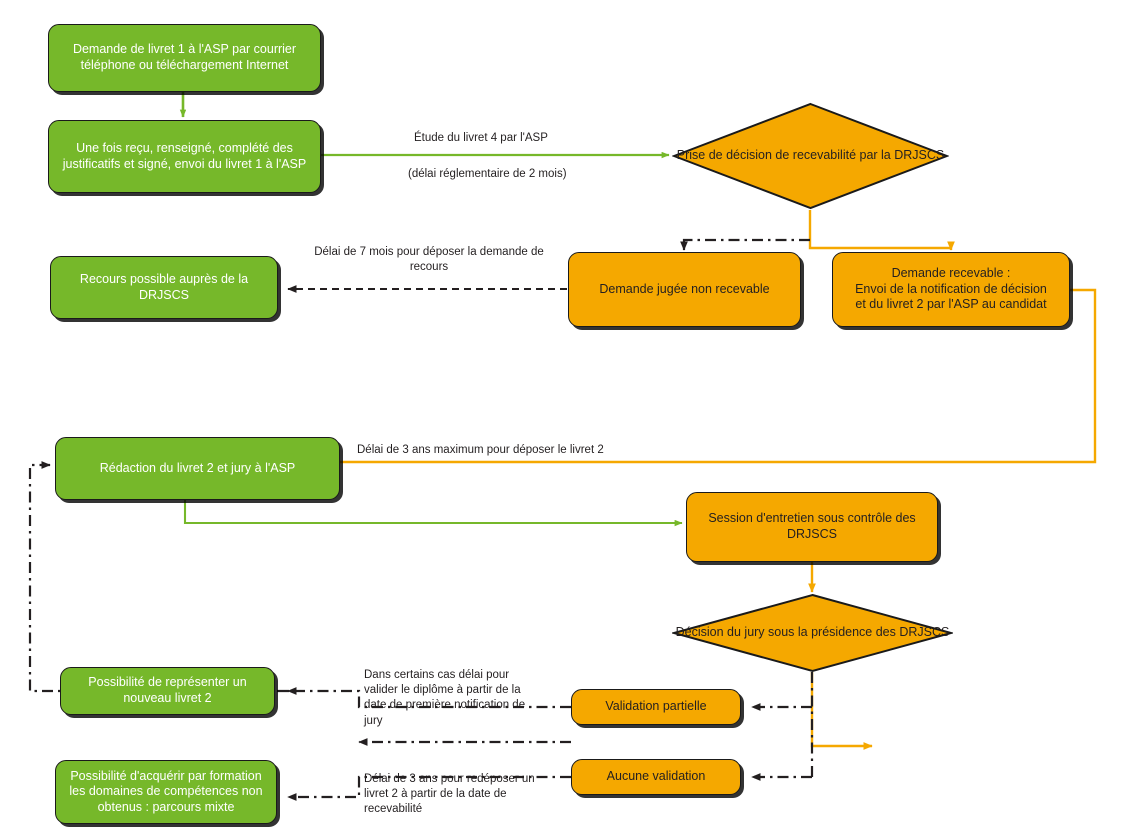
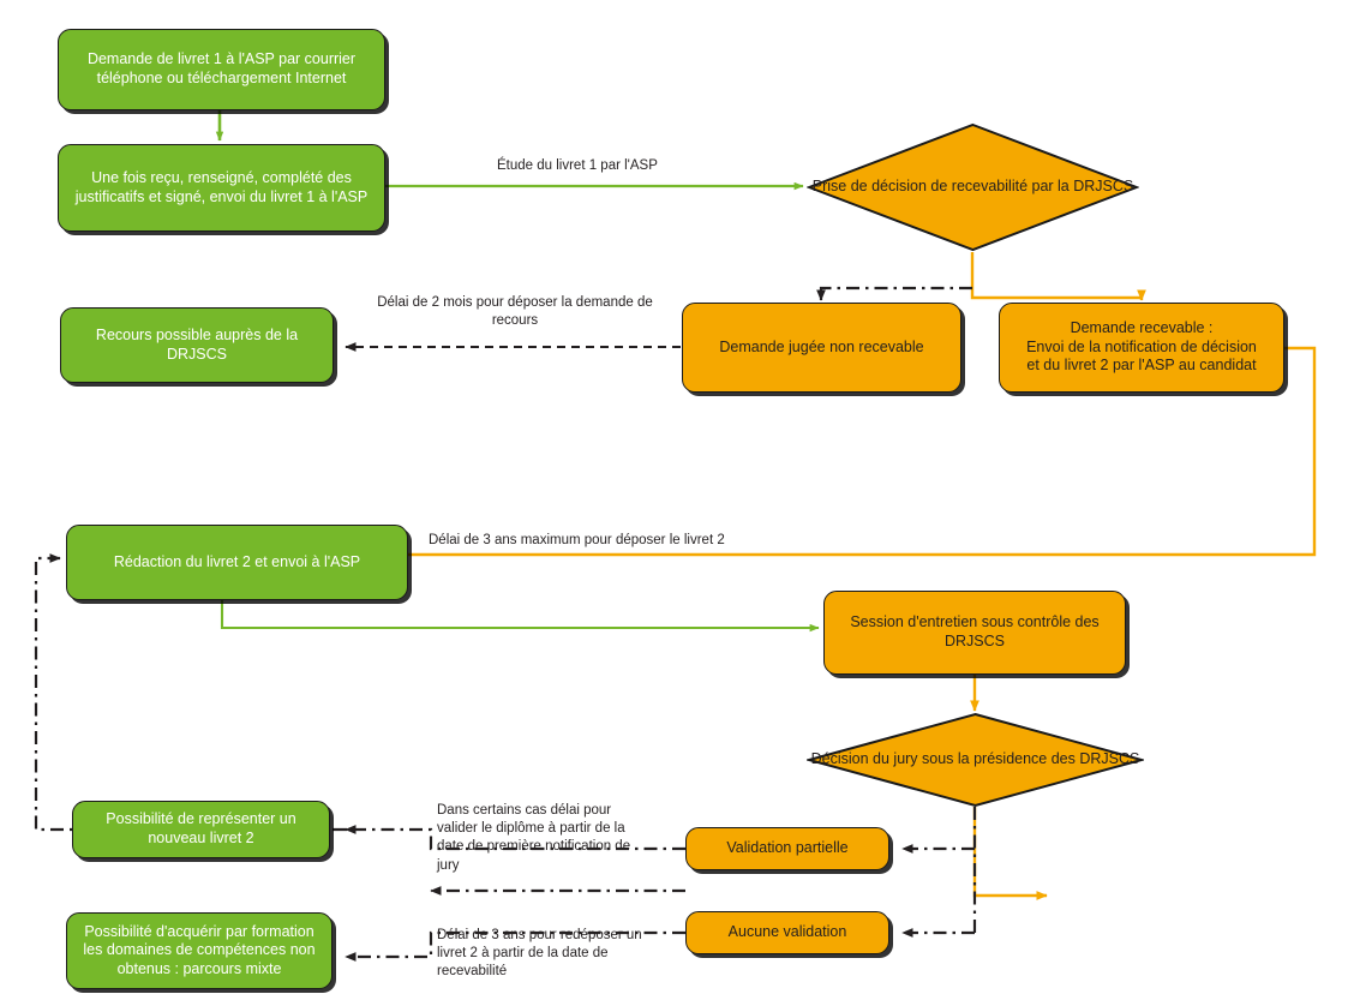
  Demande de livret 1 à l'ASP par courrier téléphone ou téléchargement Internet
  Une fois reçu, renseigné, complété des justificatifs et signé, envoi du livret 1 à l'ASP
  Prise de décision de recevabilité par la DRJSCS
  Demande jugée non recevable
  Demande recevable :
  Envoi de la notification de décision
  et du livret 2 par l'ASP au candidat
  Recours possible auprès de la DRJSCS
- Rédaction du livret 2 et jury à l'ASP
+ Rédaction du livret 2 et envoi à l'ASP
  Session d'entretien sous contrôle des DRJSCS
  Décision du jury sous la présidence des DRJSCS
  Validation partielle
  Aucune validation
  Possibilité de représenter un nouveau livret 2
  Possibilité d'acquérir par formation les domaines de compétences non obtenus : parcours mixte
- Étude du livret 4 par l'ASP
+ Étude du livret 1 par l'ASP
- (délai réglementaire de 2 mois)
- Délai de 7 mois pour déposer la demande de recours
+ Délai de 2 mois pour déposer la demande de recours
  Délai de 3 ans maximum pour déposer le livret 2
  Dans certains cas délai pour valider le diplôme à partir de la date de première notification de jury
  Délai de 3 ans pour redéposer un livret 2 à partir de la date de recevabilité
